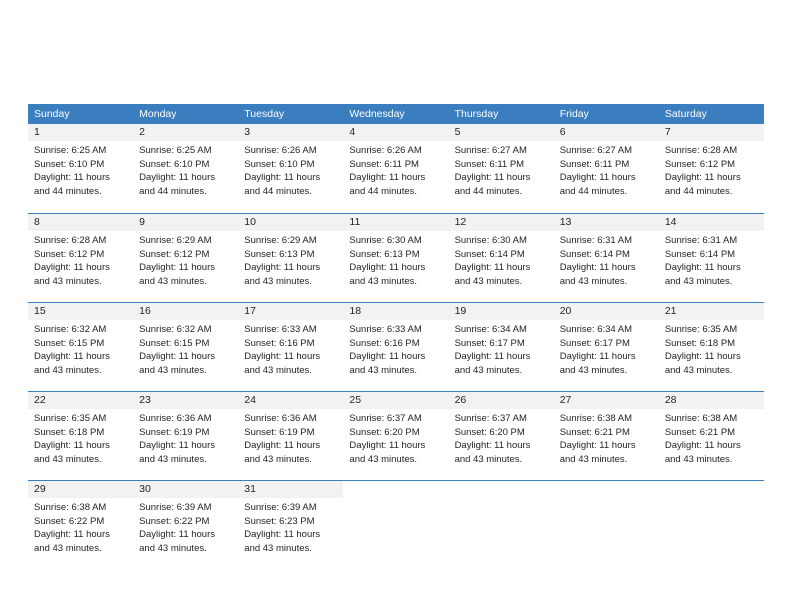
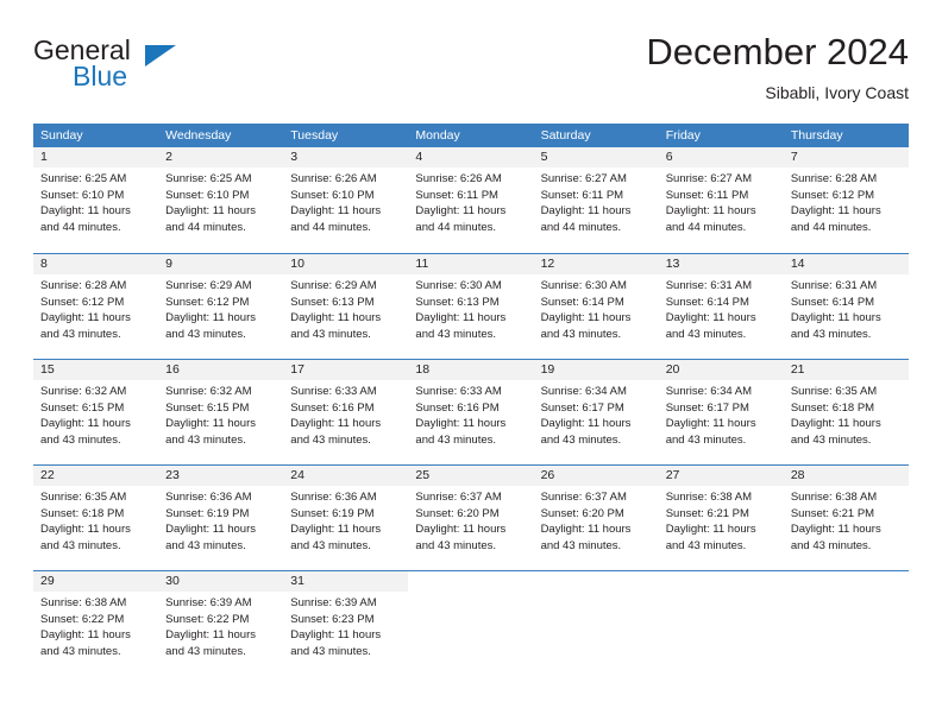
+ General
+ Blue
+ December 2024
+ Sibabli, Ivory Coast
  Sunday
- Monday
+ Wednesday
  Tuesday
- Wednesday
+ Monday
- Thursday
+ Saturday
  Friday
- Saturday
+ Thursday
  1
  Sunrise: 6:25 AM
  Sunset: 6:10 PM
  Daylight: 11 hours
  and 44 minutes.
  2
  Sunrise: 6:25 AM
  Sunset: 6:10 PM
  Daylight: 11 hours
  and 44 minutes.
  3
  Sunrise: 6:26 AM
  Sunset: 6:10 PM
  Daylight: 11 hours
  and 44 minutes.
  4
  Sunrise: 6:26 AM
  Sunset: 6:11 PM
  Daylight: 11 hours
  and 44 minutes.
  5
  Sunrise: 6:27 AM
  Sunset: 6:11 PM
  Daylight: 11 hours
  and 44 minutes.
  6
  Sunrise: 6:27 AM
  Sunset: 6:11 PM
  Daylight: 11 hours
  and 44 minutes.
  7
  Sunrise: 6:28 AM
  Sunset: 6:12 PM
  Daylight: 11 hours
  and 44 minutes.
  8
  Sunrise: 6:28 AM
  Sunset: 6:12 PM
  Daylight: 11 hours
  and 43 minutes.
  9
  Sunrise: 6:29 AM
  Sunset: 6:12 PM
  Daylight: 11 hours
  and 43 minutes.
  10
  Sunrise: 6:29 AM
  Sunset: 6:13 PM
  Daylight: 11 hours
  and 43 minutes.
  11
  Sunrise: 6:30 AM
  Sunset: 6:13 PM
  Daylight: 11 hours
  and 43 minutes.
  12
  Sunrise: 6:30 AM
  Sunset: 6:14 PM
  Daylight: 11 hours
  and 43 minutes.
  13
  Sunrise: 6:31 AM
  Sunset: 6:14 PM
  Daylight: 11 hours
  and 43 minutes.
  14
  Sunrise: 6:31 AM
  Sunset: 6:14 PM
  Daylight: 11 hours
  and 43 minutes.
  15
  Sunrise: 6:32 AM
  Sunset: 6:15 PM
  Daylight: 11 hours
  and 43 minutes.
  16
  Sunrise: 6:32 AM
  Sunset: 6:15 PM
  Daylight: 11 hours
  and 43 minutes.
  17
  Sunrise: 6:33 AM
  Sunset: 6:16 PM
  Daylight: 11 hours
  and 43 minutes.
  18
  Sunrise: 6:33 AM
  Sunset: 6:16 PM
  Daylight: 11 hours
  and 43 minutes.
  19
  Sunrise: 6:34 AM
  Sunset: 6:17 PM
  Daylight: 11 hours
  and 43 minutes.
  20
  Sunrise: 6:34 AM
  Sunset: 6:17 PM
  Daylight: 11 hours
  and 43 minutes.
  21
  Sunrise: 6:35 AM
  Sunset: 6:18 PM
  Daylight: 11 hours
  and 43 minutes.
  22
  Sunrise: 6:35 AM
  Sunset: 6:18 PM
  Daylight: 11 hours
  and 43 minutes.
  23
  Sunrise: 6:36 AM
  Sunset: 6:19 PM
  Daylight: 11 hours
  and 43 minutes.
  24
  Sunrise: 6:36 AM
  Sunset: 6:19 PM
  Daylight: 11 hours
  and 43 minutes.
  25
  Sunrise: 6:37 AM
  Sunset: 6:20 PM
  Daylight: 11 hours
  and 43 minutes.
  26
  Sunrise: 6:37 AM
  Sunset: 6:20 PM
  Daylight: 11 hours
  and 43 minutes.
  27
  Sunrise: 6:38 AM
  Sunset: 6:21 PM
  Daylight: 11 hours
  and 43 minutes.
  28
  Sunrise: 6:38 AM
  Sunset: 6:21 PM
  Daylight: 11 hours
  and 43 minutes.
  29
  Sunrise: 6:38 AM
  Sunset: 6:22 PM
  Daylight: 11 hours
  and 43 minutes.
  30
  Sunrise: 6:39 AM
  Sunset: 6:22 PM
  Daylight: 11 hours
  and 43 minutes.
  31
  Sunrise: 6:39 AM
  Sunset: 6:23 PM
  Daylight: 11 hours
  and 43 minutes.
